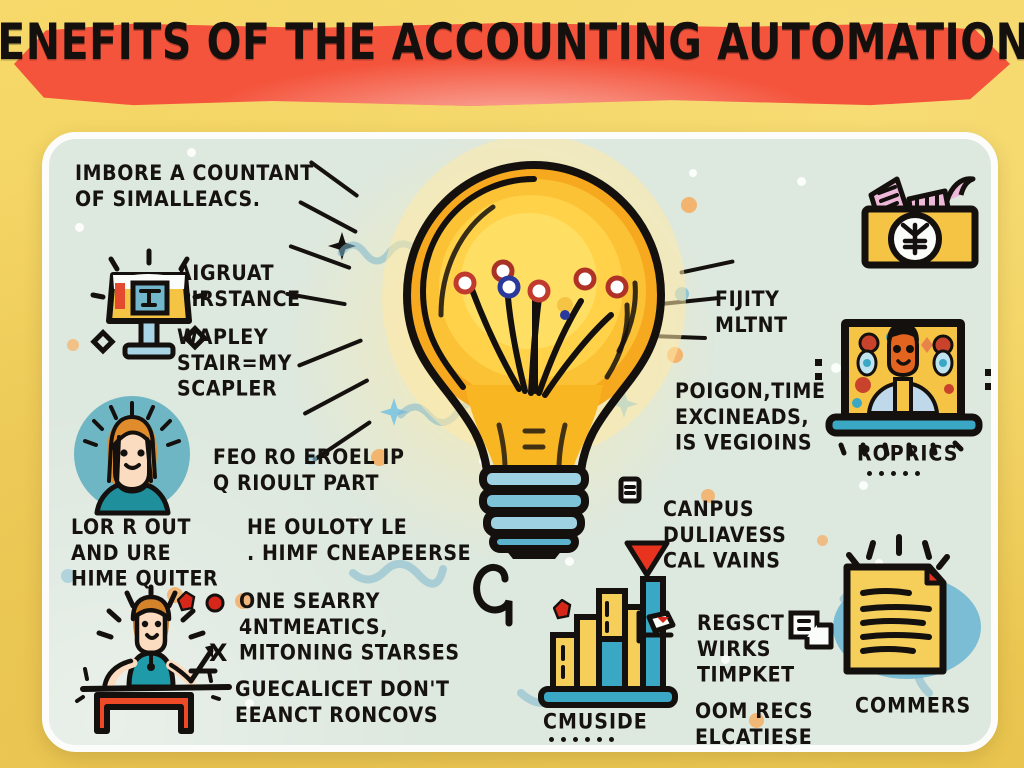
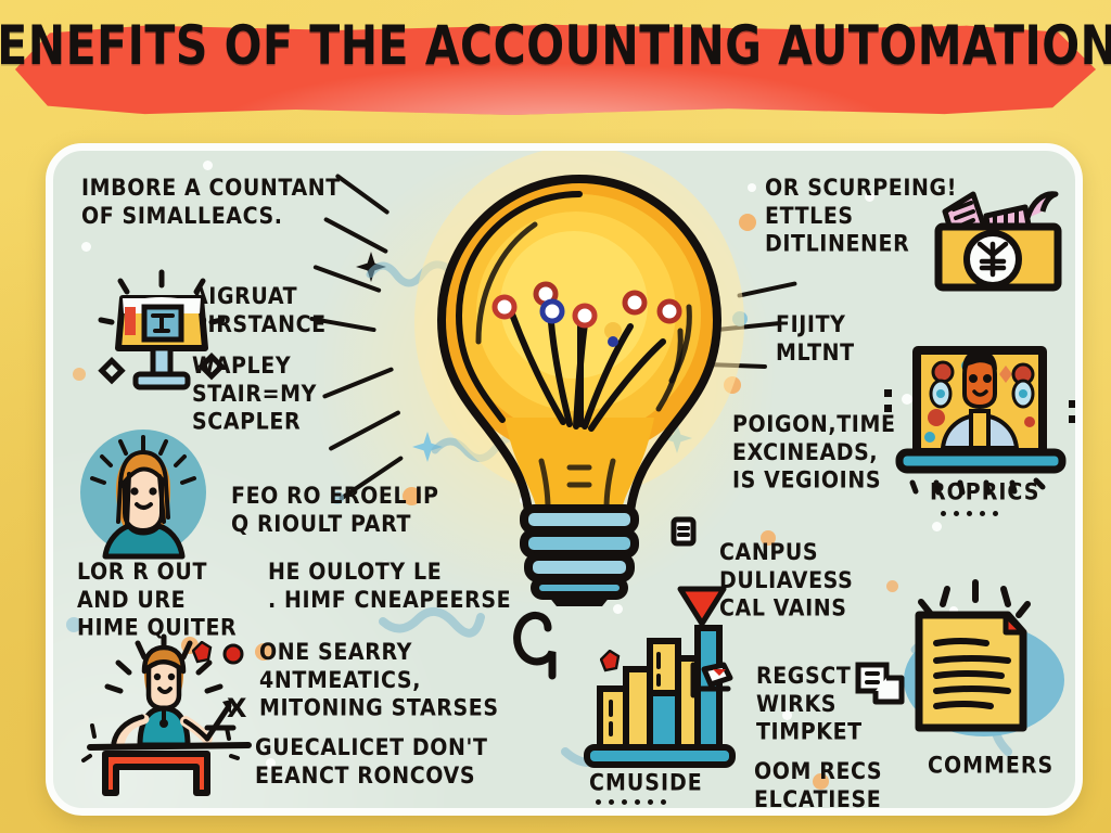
  ENEFITS OF THE ACCOUNTING AUTOMATION
  IMBORE A COUNTANT
  OF SIMALLEACS.
  IGRUAT
  RSTANCE
  STAIR=MY
  SCAPLER
  LOR R OUT
  AND URE
  HIME QUITER
  FEO RO EROEL IP
  Q RIOULT PART
  HE OULOTY LE
  . HIMF CNEAPEERSE
  ONE SEARRY
  4NTMEATICS,
  MITONING STARSES
  GUECALICET DON'T
  EEANCT RONCOVS
+ OR SCURPEING!
+ ETTLES
+ DITLINENER
  FIJITY
  MLTNT
  POIGON,TIME
  EXCINEADS,
  IS VEGIOINS
  CANPUS
  DULIAVESS
  CAL VAINS
  REGSCT
  WIRKS
  TIMPKET
  OOM RECS
  ELCATIESE
  X
  CMUSIDE
  ROPRICS
  COMMERS
